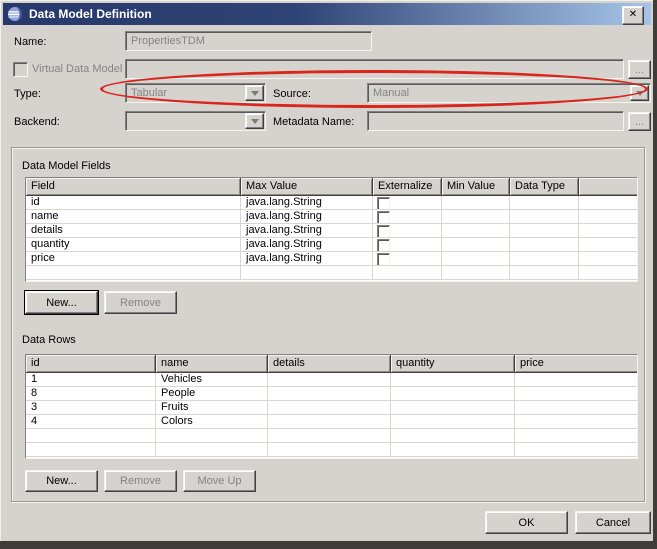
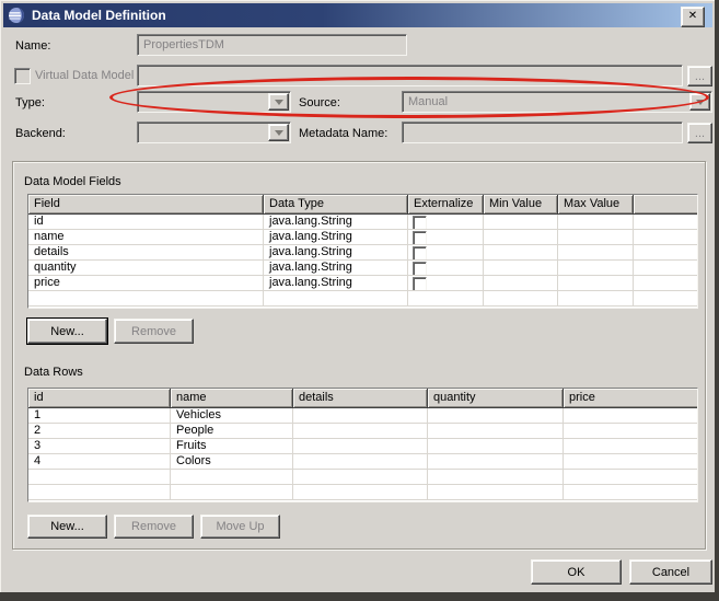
  Data Model Definition
  ✕
  Name:
  PropertiesTDM
  Virtual Data Model
  ...
  Type:
- Tabular
  Source:
  Manual
  Backend:
  Metadata Name:
  ...
  Data Model Fields
  Field
- Max Value
+ Data Type
  Externalize
  Min Value
- Data Type
+ Max Value
  id
  java.lang.String
  name
  java.lang.String
  details
  java.lang.String
  quantity
  java.lang.String
  price
  java.lang.String
  New...
  Remove
  Data Rows
  id
  name
  details
  quantity
  price
  1
  Vehicles
- 8
+ 2
  People
  3
  Fruits
  4
  Colors
  New...
  Remove
  Move Up
  OK
  Cancel
